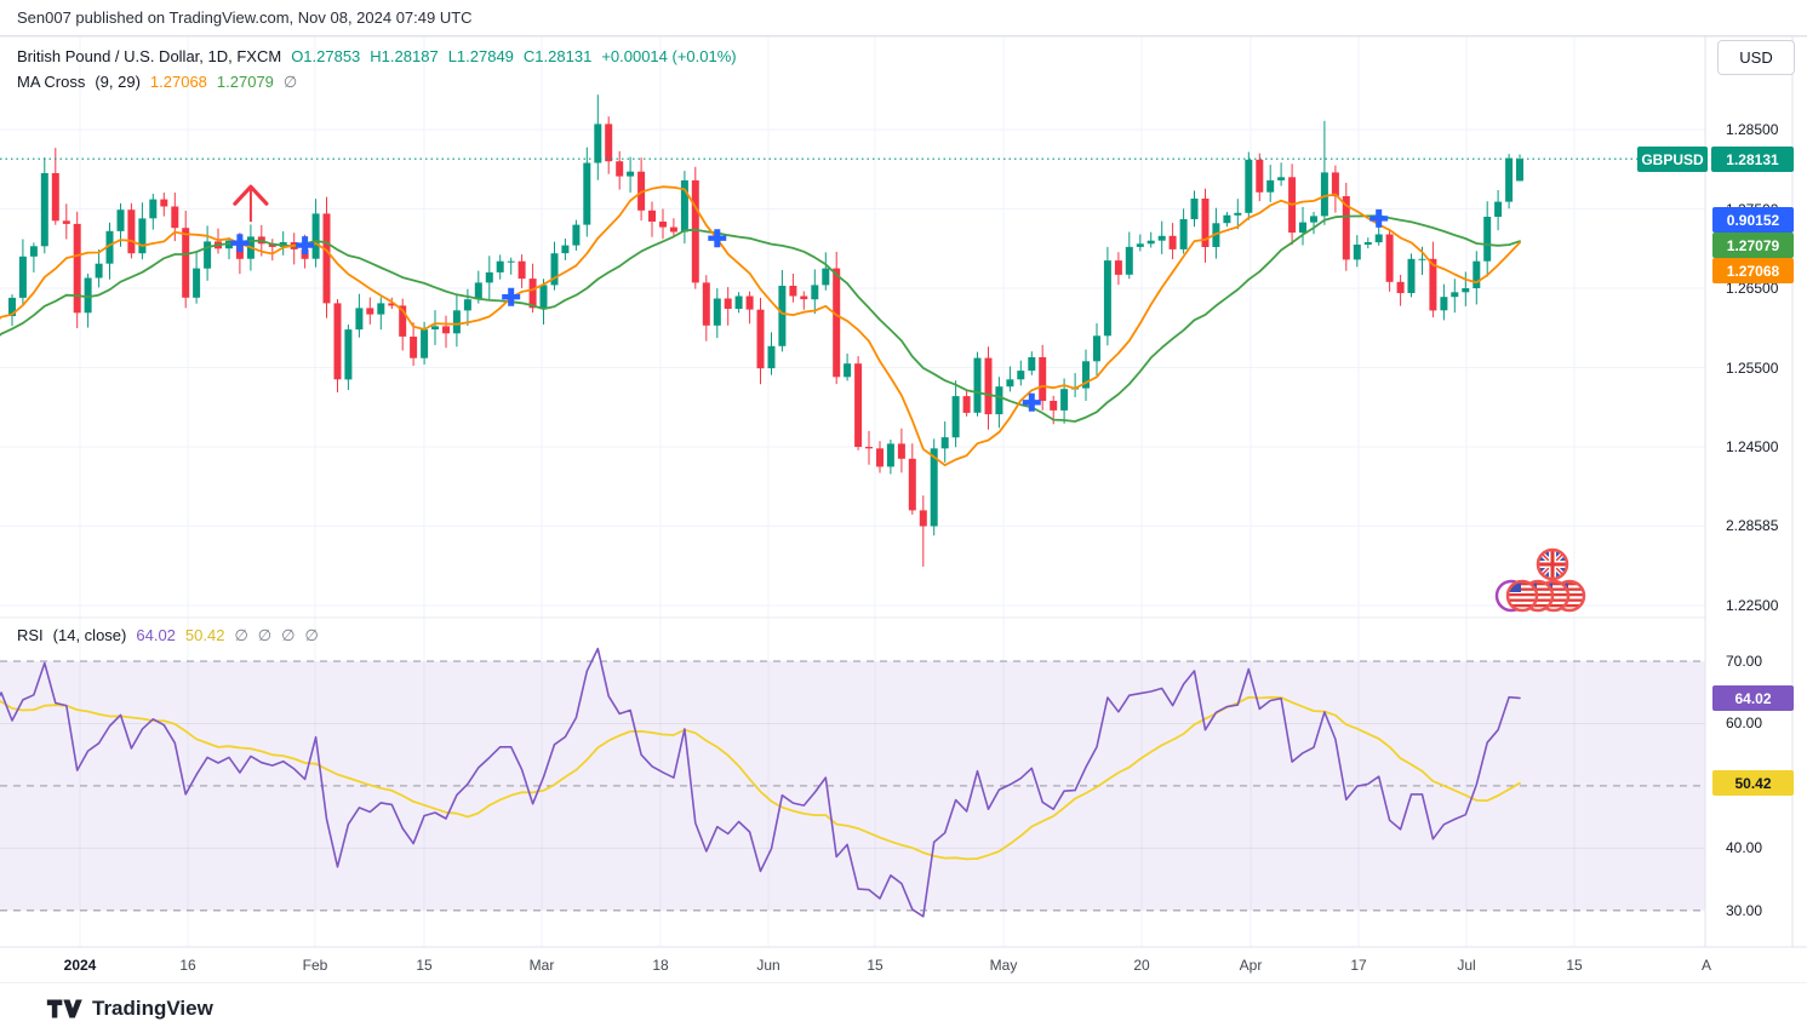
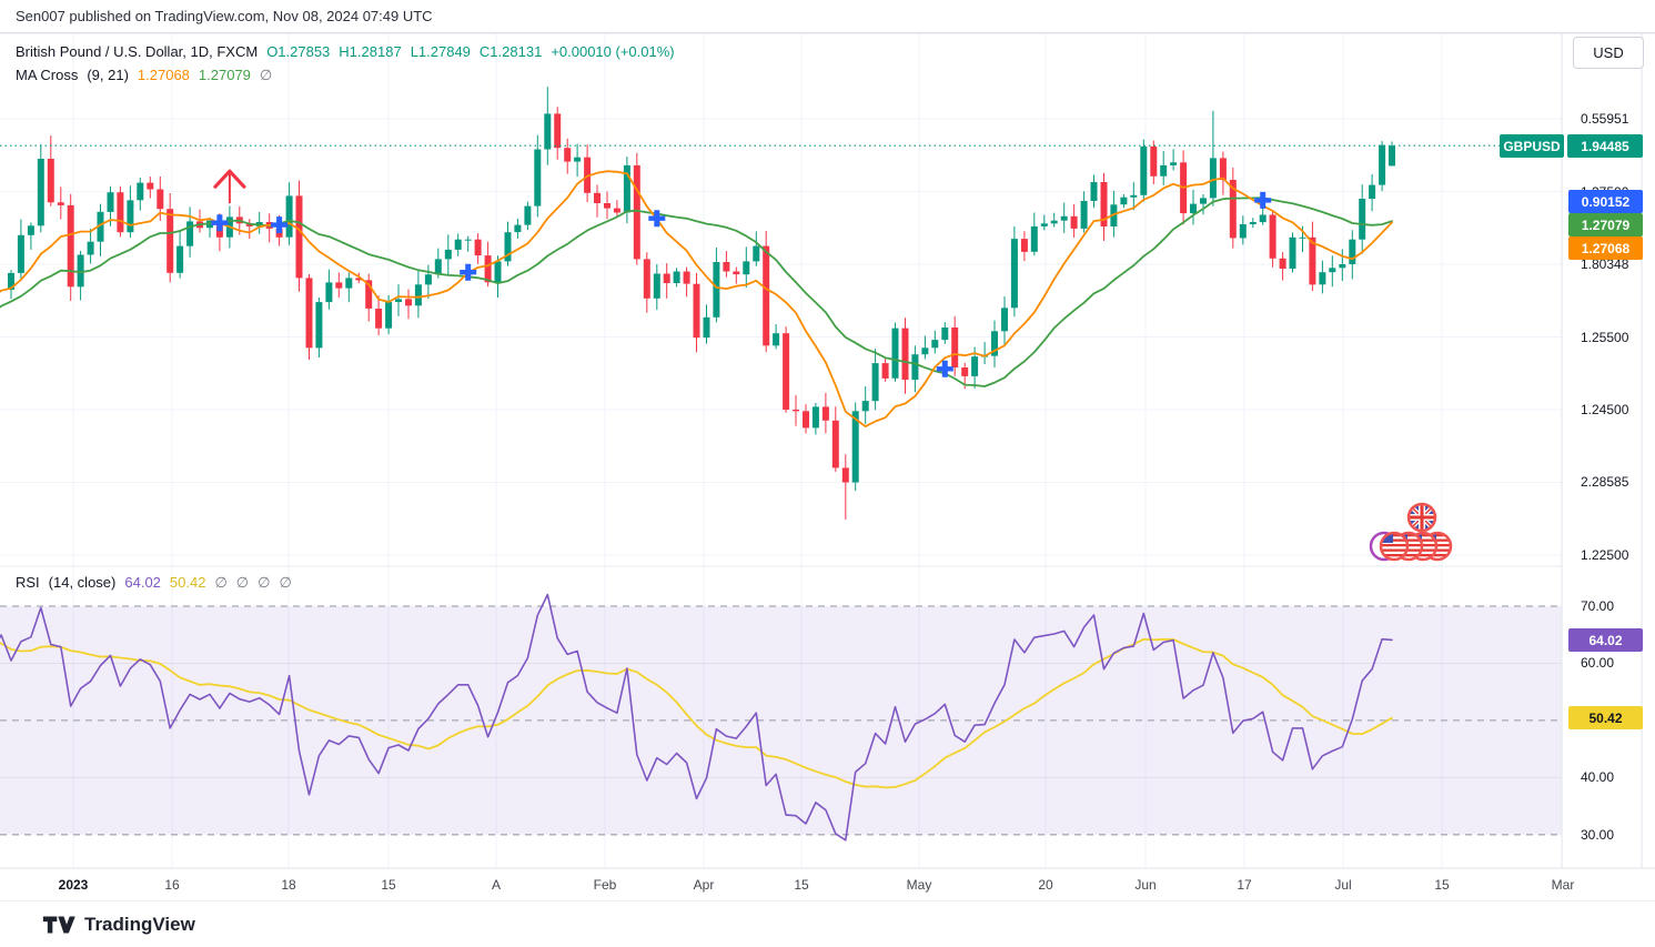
  Sen007 published on TradingView.com, Nov 08, 2024 07:49 UTC
- British Pound / U.S. Dollar, 1D, FXCM O1.27853 H1.28187 L1.27849 C1.28131 +0.00014 (+0.01%)
+ British Pound / U.S. Dollar, 1D, FXCM O1.27853 H1.28187 L1.27849 C1.28131 +0.00010 (+0.01%)
- MA Cross (9, 29) 1.27068 1.27079 ∅
+ MA Cross (9, 21) 1.27068 1.27079 ∅
  RSI (14, close) 64.02 50.42 ∅ ∅ ∅ ∅
  USD
  TradingView
- 1.28500
+ 0.55951
- 1.26500
+ 1.80348
  1.25500
  1.24500
  2.28585
  1.22500
  70.00
  60.00
  40.00
  30.00
- 2024
+ 2023
  16
- Feb
+ 18
  15
- Mar
+ A
- 18
+ Feb
- Jun
+ Apr
  15
  May
  20
- Apr
+ Jun
  17
  Jul
  15
- A
+ Mar
  0.90152
  1.27079
  1.27068
  GBPUSD
- 1.28131
+ 1.94485
  64.02
  50.42
